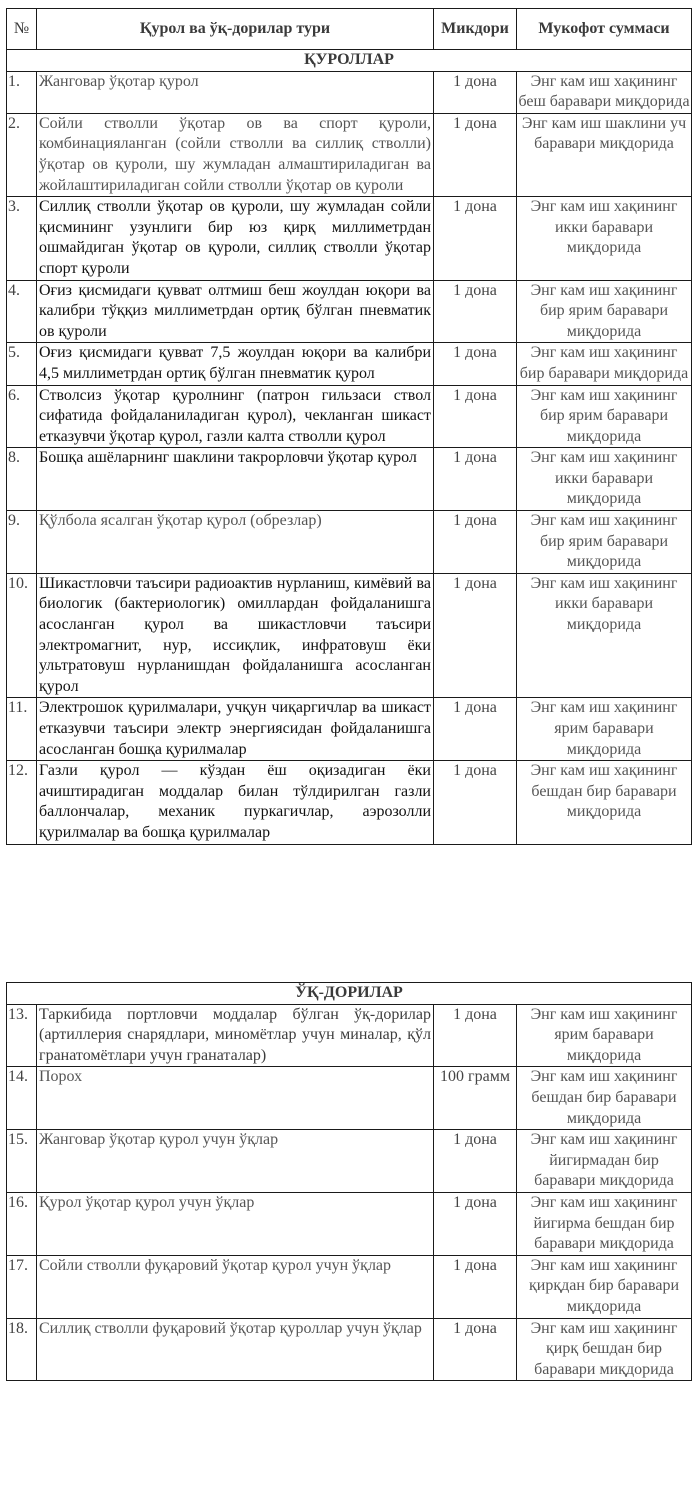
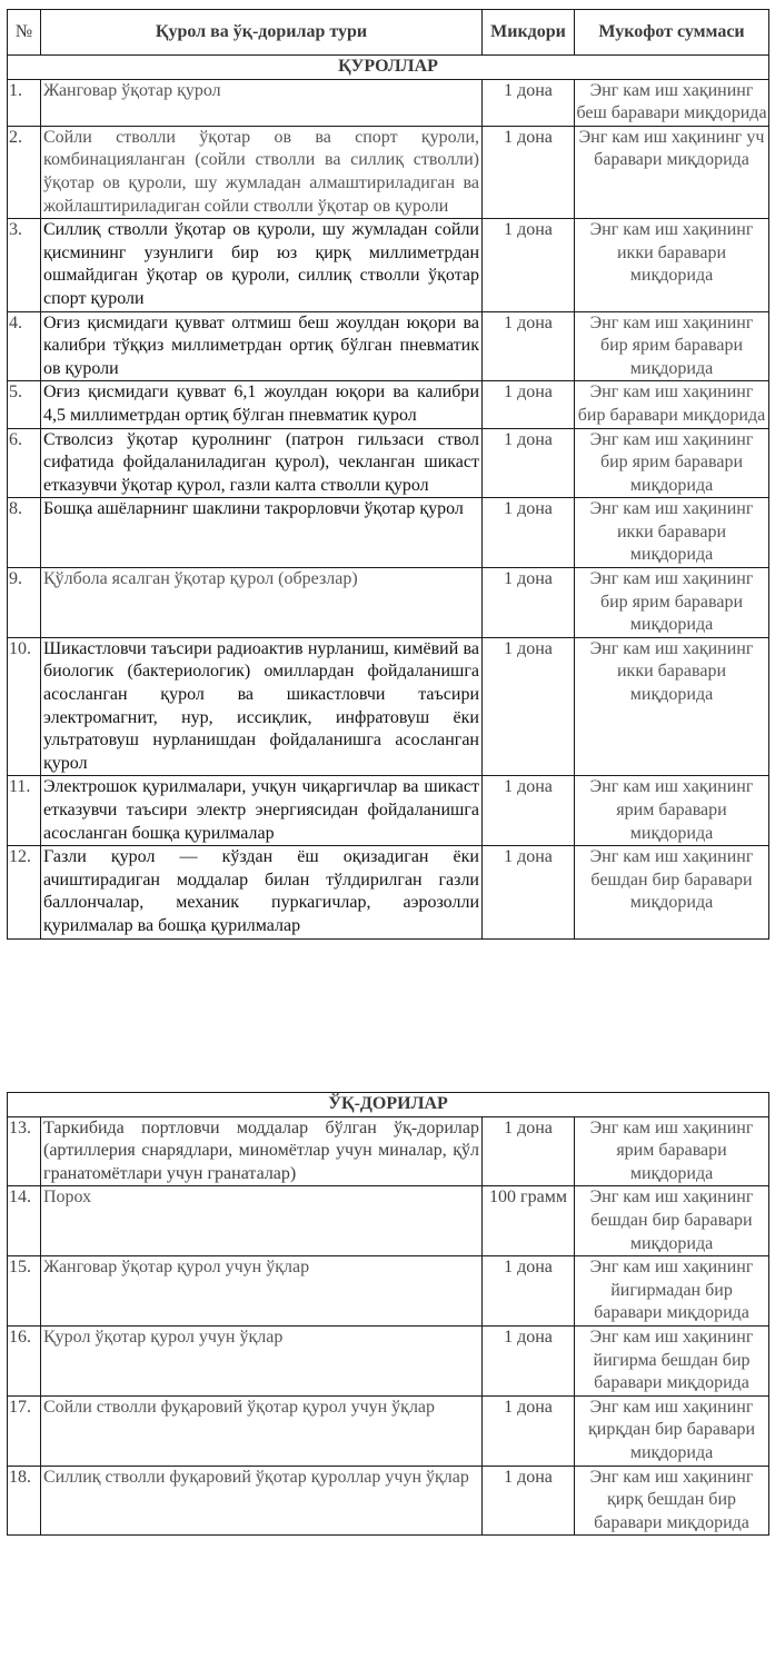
  №	Қурол ва ўқ-дорилар тури	Микдори	Мукофот суммаси
  ҚУРОЛЛАР
  1.	Жанговар ўқотар қурол	1 дона	Энг кам иш хақининг беш баравари миқдорида
- 2.	Сойли стволли ўқотар ов ва спорт қуроли, комбинацияланган (сойли стволли ва силлиқ стволли) ўқотар ов қуроли, шу жумладан алмаштириладиган ва жойлаштириладиган сойли стволли ўқотар ов қуроли	1 дона	Энг кам иш шаклини уч баравари миқдорида
+ 2.	Сойли стволли ўқотар ов ва спорт қуроли, комбинацияланган (сойли стволли ва силлиқ стволли) ўқотар ов қуроли, шу жумладан алмаштириладиган ва жойлаштириладиган сойли стволли ўқотар ов қуроли	1 дона	Энг кам иш хақининг уч баравари миқдорида
  3.	Силлиқ стволли ўқотар ов қуроли, шу жумладан сойли қисмининг узунлиги бир юз қирқ миллиметрдан ошмайдиган ўқотар ов қуроли, силлиқ стволли ўқотар спорт қуроли	1 дона	Энг кам иш хақининг икки баравари миқдорида
  4.	Оғиз қисмидаги қувват олтмиш беш жоулдан юқори ва калибри тўққиз миллиметрдан ортиқ бўлган пневматик ов қуроли	1 дона	Энг кам иш хақининг бир ярим баравари миқдорида
- 5.	Оғиз қисмидаги қувват 7,5 жоулдан юқори ва калибри 4,5 миллиметрдан ортиқ бўлган пневматик қурол	1 дона	Энг кам иш хақининг бир баравари миқдорида
+ 5.	Оғиз қисмидаги қувват 6,1 жоулдан юқори ва калибри 4,5 миллиметрдан ортиқ бўлган пневматик қурол	1 дона	Энг кам иш хақининг бир баравари миқдорида
  6.	Стволсиз ўқотар қуролнинг (патрон гильзаси ствол сифатида фойдаланиладиган қурол), чекланган шикаст етказувчи ўқотар қурол, газли калта стволли қурол	1 дона	Энг кам иш хақининг бир ярим баравари миқдорида
  8.	Бошқа ашёларнинг шаклини такрорловчи ўқотар қурол	1 дона	Энг кам иш хақининг икки баравари миқдорида
  9.	Қўлбола ясалган ўқотар қурол (обрезлар)	1 дона	Энг кам иш хақининг бир ярим баравари миқдорида
  10.	Шикастловчи таъсири радиоактив нурланиш, кимёвий ва биологик (бактериологик) омиллардан фойдаланишга асосланган қурол ва шикастловчи таъсири электромагнит, нур, иссиқлик, инфратовуш ёки ультратовуш нурланишдан фойдаланишга асосланган қурол	1 дона	Энг кам иш хақининг икки баравари миқдорида
  11.	Электрошок қурилмалари, учқун чиқаргичлар ва шикаст етказувчи таъсири электр энергиясидан фойдаланишга асосланган бошқа қурилмалар	1 дона	Энг кам иш хақининг ярим баравари миқдорида
  12.	Газли қурол — кўздан ёш оқизадиган ёки ачиштирадиган моддалар билан тўлдирилган газли баллончалар, механик пуркагичлар, аэрозолли қурилмалар ва бошқа қурилмалар	1 дона	Энг кам иш хақининг бешдан бир баравари миқдорида
  ЎҚ-ДОРИЛАР
  13.	Таркибида портловчи моддалар бўлган ўқ-дорилар (артиллерия снарядлари, миномётлар учун миналар, қўл гранатомётлари учун гранаталар)	1 дона	Энг кам иш хақининг ярим баравари миқдорида
  14.	Порох	100 грамм	Энг кам иш хақининг бешдан бир баравари миқдорида
  15.	Жанговар ўқотар қурол учун ўқлар	1 дона	Энг кам иш хақининг йигирмадан бир баравари миқдорида
  16.	Қурол ўқотар қурол учун ўқлар	1 дона	Энг кам иш хақининг йигирма бешдан бир баравари миқдорида
  17.	Сойли стволли фуқаровий ўқотар қурол учун ўқлар	1 дона	Энг кам иш хақининг қирқдан бир баравари миқдорида
  18.	Силлиқ стволли фуқаровий ўқотар қуроллар учун ўқлар	1 дона	Энг кам иш хақининг қирқ бешдан бир баравари миқдорида
